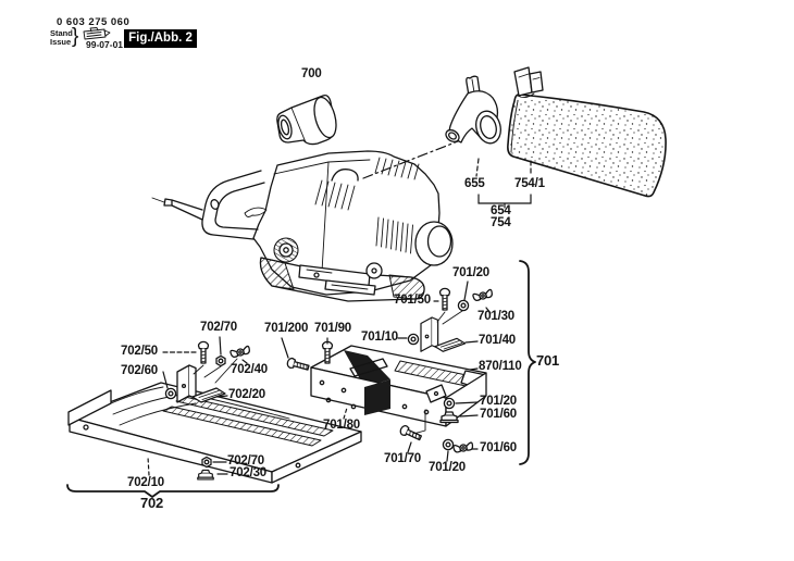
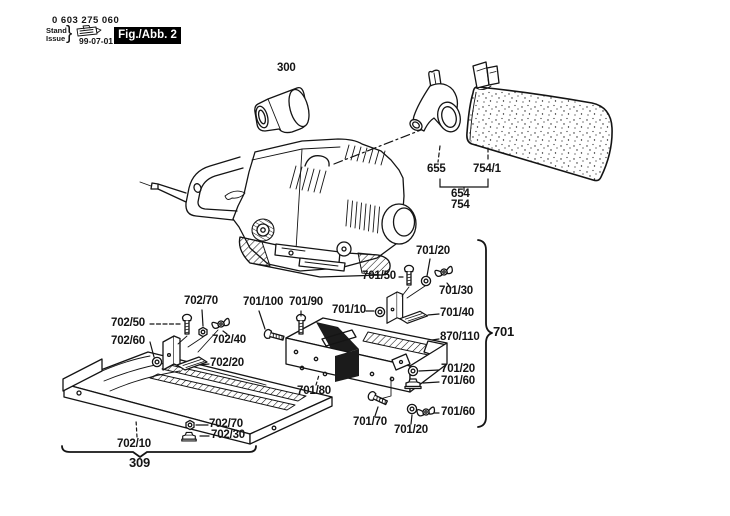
  0 603 275 060
  Stand
  Issue
  }
  99-07-01
  Fig./Abb. 2
- 700
+ 300
  655
  754/1
  654
  754
  701/50
  701/20
  701/30
  701/40
  870/110
  701
- 701/200
+ 701/100
  701/90
  701/10
  702/70
  702/50
  702/60
  702/40
  702/20
  701/80
  701/70
  701/20
  701/20
  701/60
  701/60
  702/70
  702/30
  702/10
- 702
+ 309
